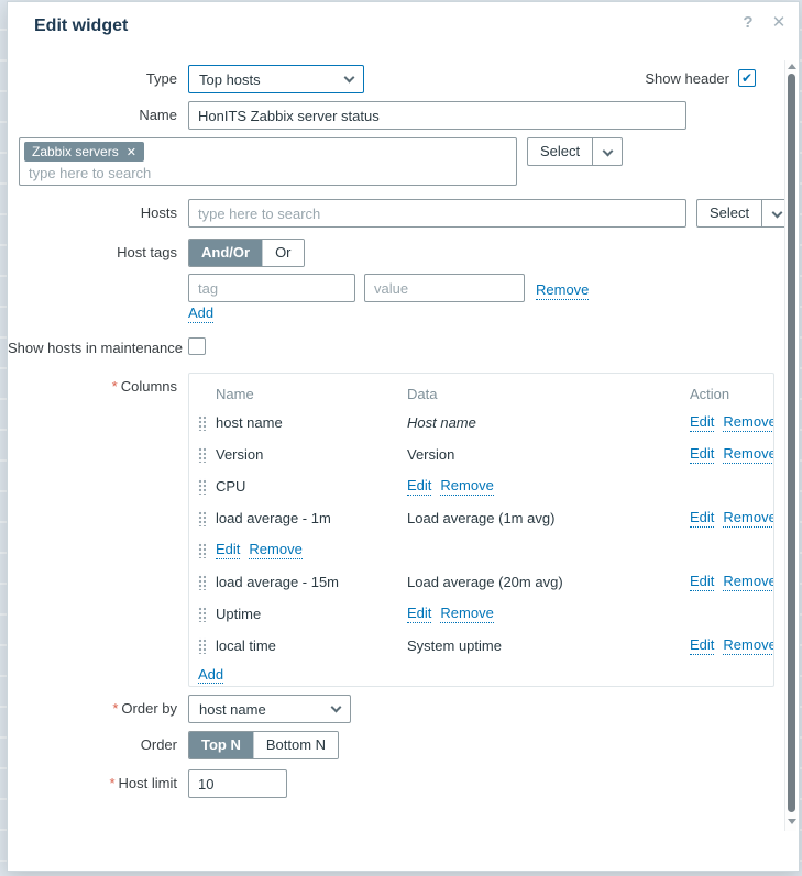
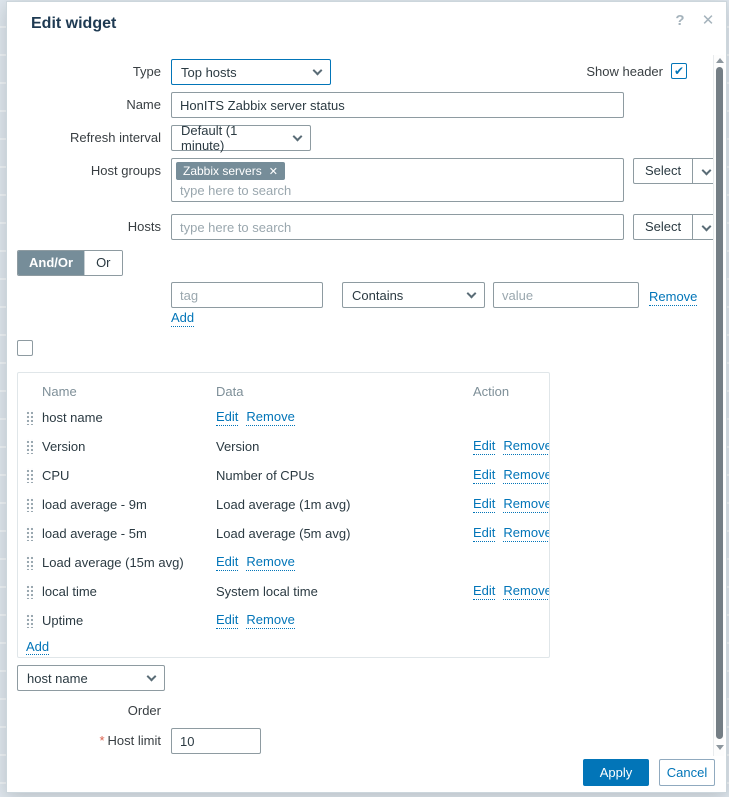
  Edit widget
  ?
  ✕
  Type
  Top hosts
  Show header
  ✔
  Name
  HonITS Zabbix server status
+ Refresh interval
+ Default (1 minute)
+ Host groups
  Zabbix servers
  ✕
  type here to search
  Select
  Hosts
  type here to search
  Select
- Host tags
  And/Or
  Or
  tag
+ Contains
  value
  Remove
  Add
- Show hosts in maintenance
- * Columns
  Name
  Data
  Action
  host name
- Host name
  Edit
  Remove
  Version
  Version
  Edit
  Remove
  CPU
+ Number of CPUs
  Edit
  Remove
- load average - 1m
+ load average - 9m
  Load average (1m avg)
  Edit
  Remove
+ load average - 5m
+ Load average (5m avg)
  Edit
  Remove
- load average - 15m
- Load average (20m avg)
+ Load average (15m avg)
  Edit
  Remove
- Uptime
+ local time
+ System local time
  Edit
  Remove
- local time
+ Uptime
- System uptime
  Edit
  Remove
  Add
- * Order by
  host name
  Order
- Top N
- Bottom N
  * Host limit
  10
+ Apply
+ Cancel
